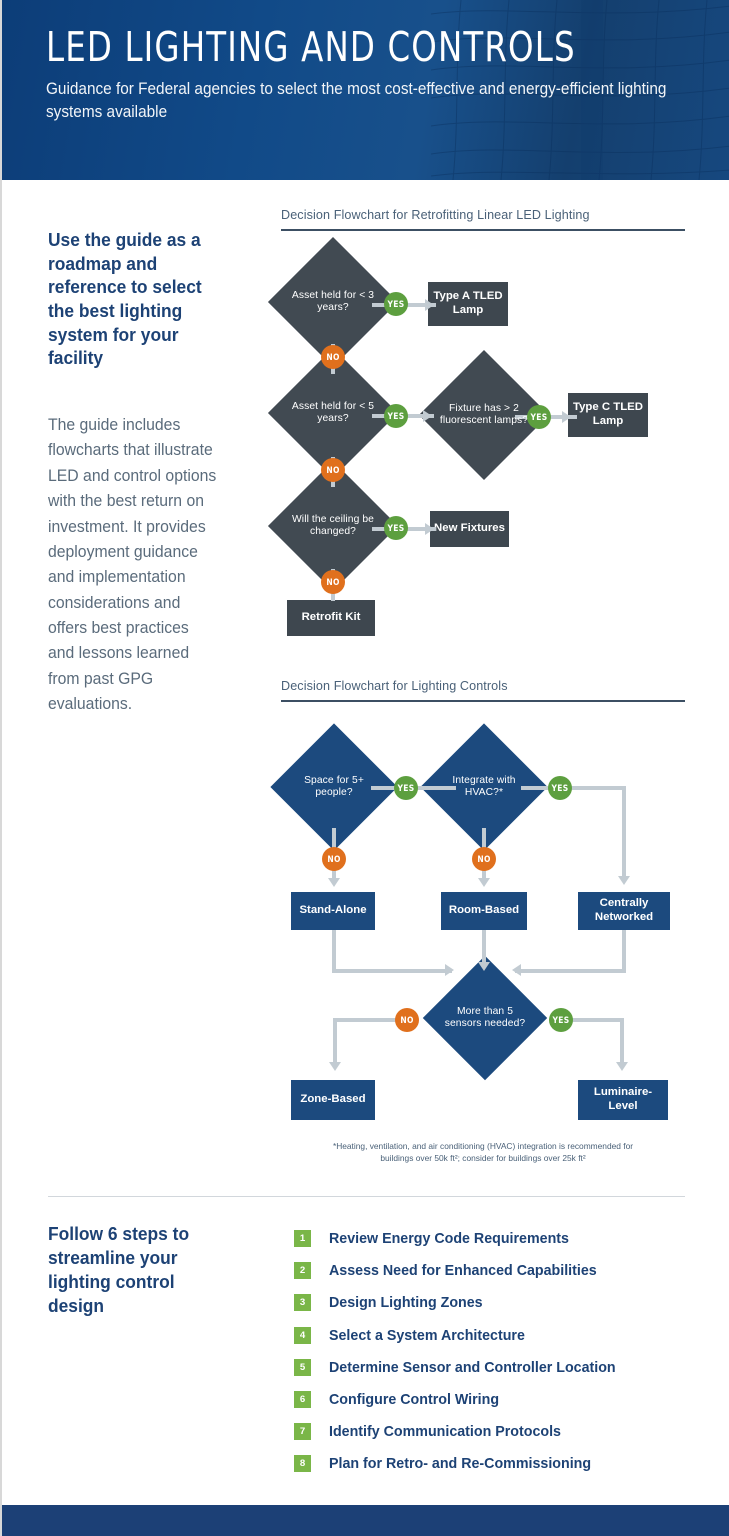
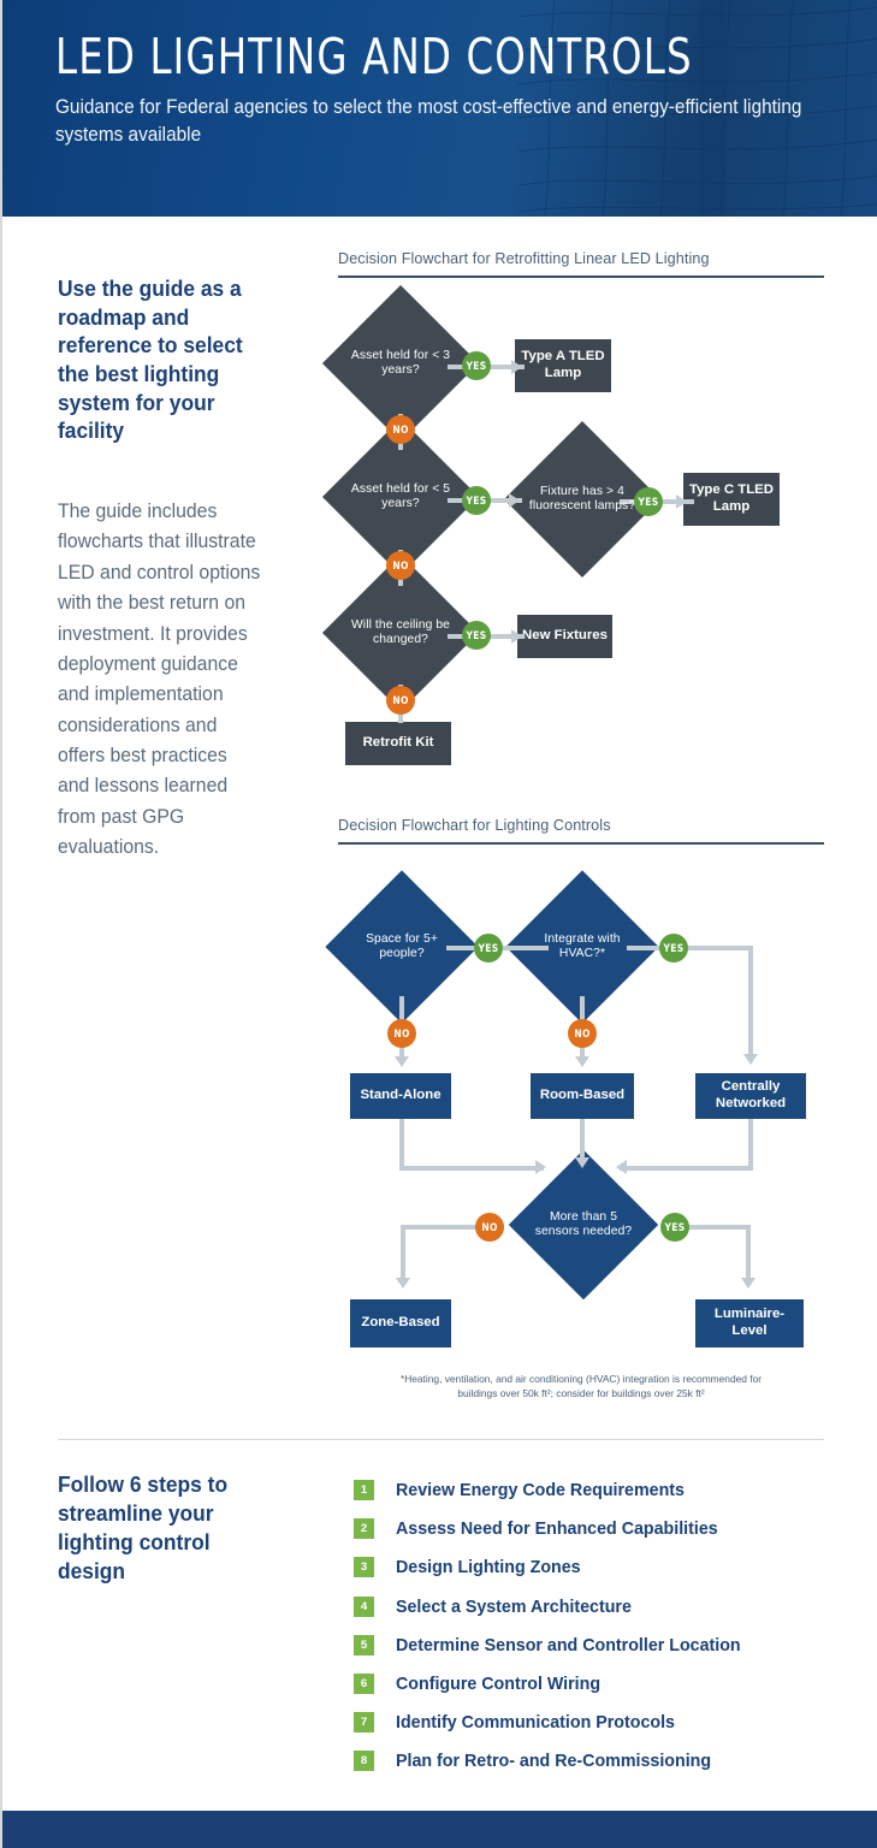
  LED LIGHTING AND CONTROLS
  Guidance for Federal agencies to select the most cost-effective and energy-efficient lighting systems available
  Use the guide as a roadmap and reference to select the best lighting system for your facility
  The guide includes flowcharts that illustrate LED and control options with the best return on investment. It provides deployment guidance and implementation considerations and offers best practices and lessons learned from past GPG evaluations.
  Decision Flowchart for Retrofitting Linear LED Lighting
  Asset held for < 3 years?
  YES
  NO
  Type A TLED Lamp
  Asset held for < 5 years?
  YES
  NO
- Fixture has > 2 fluorescent lamps?
+ Fixture has > 4 fluorescent lamps?
  YES
  Type C TLED Lamp
  Will the ceiling be changed?
  YES
  NO
  New Fixtures
  Retrofit Kit
  Decision Flowchart for Lighting Controls
  Space for 5+ people?
  YES
  Integrate with HVAC?*
  YES
  NO
  NO
  Stand-Alone
  Room-Based
  Centrally Networked
  More than 5 sensors needed?
  NO
  YES
  Zone-Based
  Luminaire- Level
  *Heating, ventilation, and air conditioning (HVAC) integration is recommended for
  buildings over 50k ft²; consider for buildings over 25k ft²
  Follow 6 steps to streamline your lighting control design
  1
  Review Energy Code Requirements
  2
  Assess Need for Enhanced Capabilities
  3
  Design Lighting Zones
  4
  Select a System Architecture
  5
  Determine Sensor and Controller Location
  6
  Configure Control Wiring
  7
  Identify Communication Protocols
  8
  Plan for Retro- and Re-Commissioning
